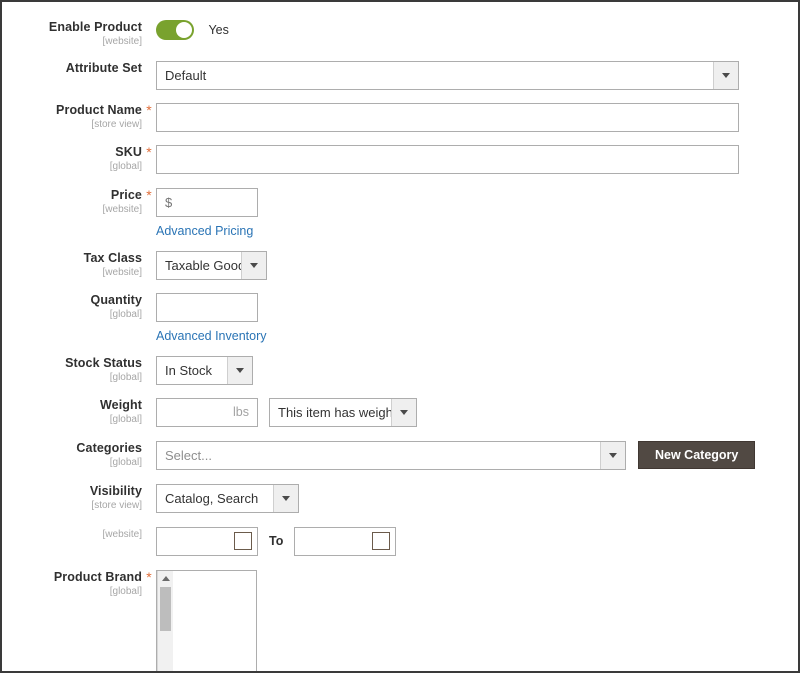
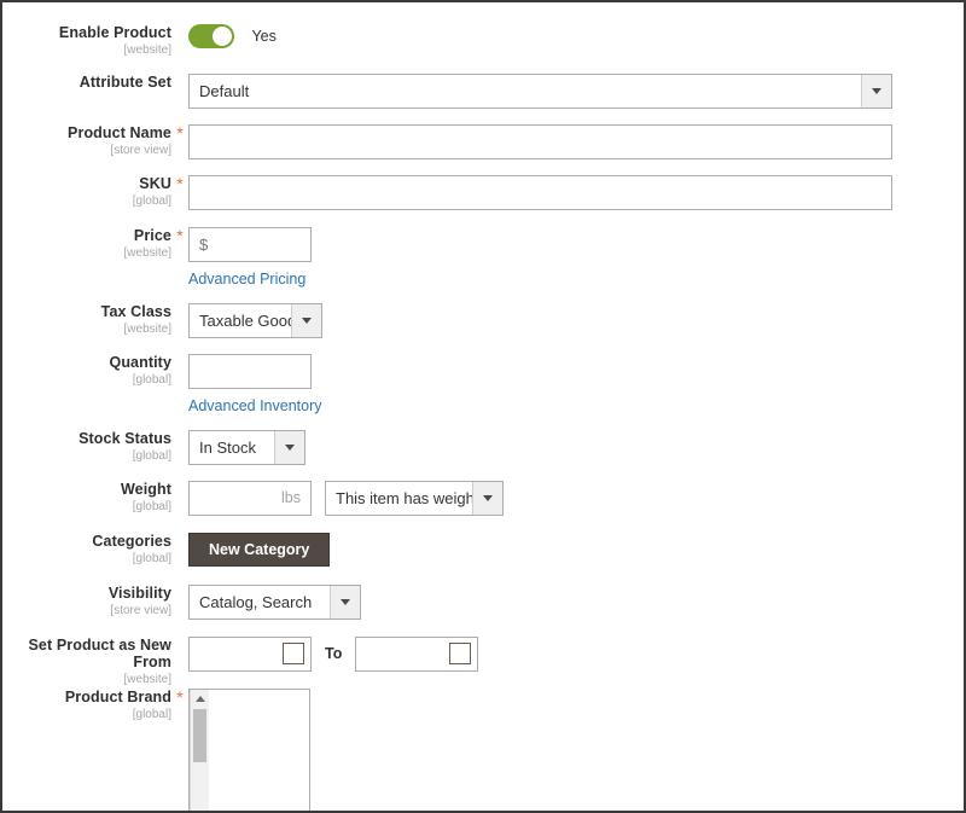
  Enable Product
  [website]
  Yes
  Attribute Set
  Default
  Product Name
  [store view]
  *
  SKU
  [global]
  *
  Price
  [website]
  *
  $
  Advanced Pricing
  Tax Class
  [website]
  Taxable Goo
  Quantity
  [global]
  Advanced Inventory
  Stock Status
  [global]
  In Stock
  Weight
  [global]
  lbs
  This item has weigh
  Categories
  [global]
- Select...
  New Category
  Visibility
  [store view]
  Catalog, Search
+ Set Product as New From
  [website]
  To
  Product Brand
  [global]
  *
